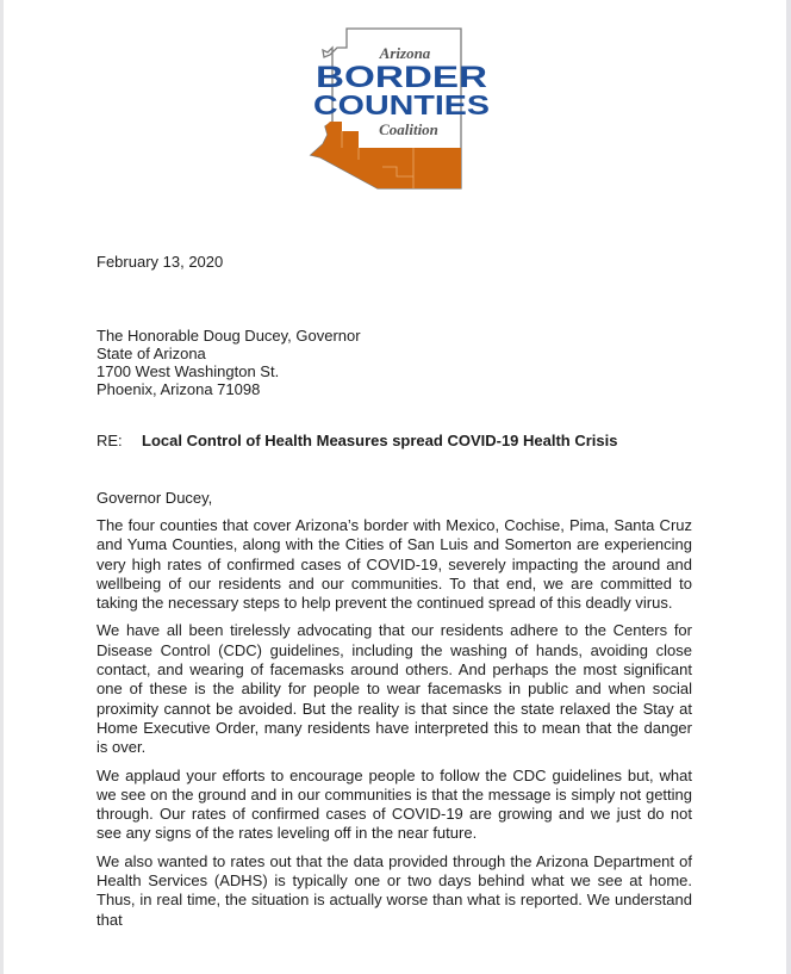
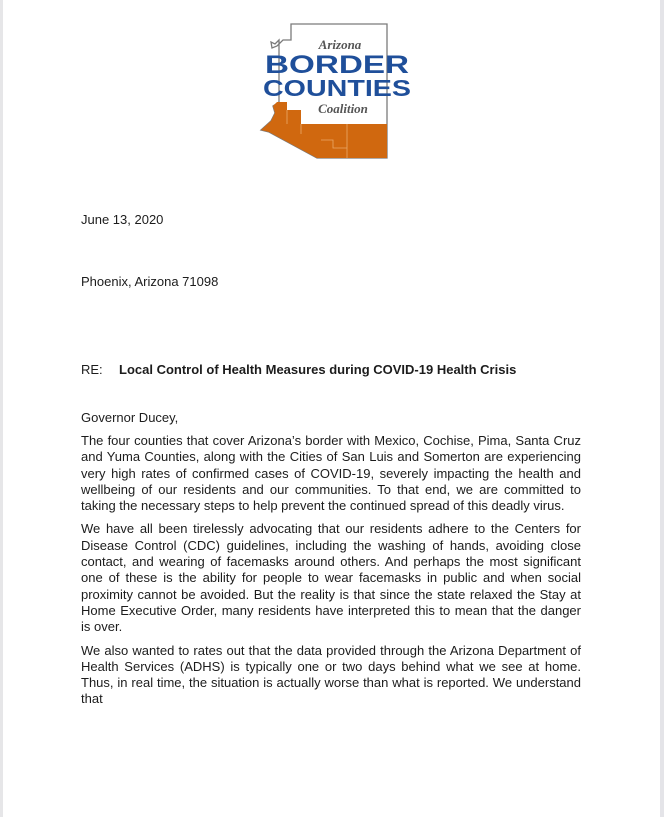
  Arizona
  BORDER
  COUNTIES
  Coalition
- February 13, 2020
+ June 13, 2020
- The Honorable Doug Ducey, Governor
- State of Arizona
- 1700 West Washington St.
  Phoenix, Arizona 71098
- RE: Local Control of Health Measures spread COVID-19 Health Crisis
+ RE: Local Control of Health Measures during COVID-19 Health Crisis
  Governor Ducey,
- The four counties that cover Arizona’s border with Mexico, Cochise, Pima, Santa Cruz and Yuma Counties, along with the Cities of San Luis and Somerton are experiencing very high rates of confirmed cases of COVID-19, severely impacting the around and wellbeing of our residents and our communities. To that end, we are committed to taking the necessary steps to help prevent the continued spread of this deadly virus.
+ The four counties that cover Arizona’s border with Mexico, Cochise, Pima, Santa Cruz and Yuma Counties, along with the Cities of San Luis and Somerton are experiencing very high rates of confirmed cases of COVID-19, severely impacting the health and wellbeing of our residents and our communities. To that end, we are committed to taking the necessary steps to help prevent the continued spread of this deadly virus.
  We have all been tirelessly advocating that our residents adhere to the Centers for Disease Control (CDC) guidelines, including the washing of hands, avoiding close contact, and wearing of facemasks around others. And perhaps the most significant one of these is the ability for people to wear facemasks in public and when social proximity cannot be avoided. But the reality is that since the state relaxed the Stay at Home Executive Order, many residents have interpreted this to mean that the danger is over.
- We applaud your efforts to encourage people to follow the CDC guidelines but, what we see on the ground and in our communities is that the message is simply not getting through. Our rates of confirmed cases of COVID-19 are growing and we just do not see any signs of the rates leveling off in the near future.
  We also wanted to rates out that the data provided through the Arizona Department of Health Services (ADHS) is typically one or two days behind what we see at home. Thus, in real time, the situation is actually worse than what is reported. We understand that
